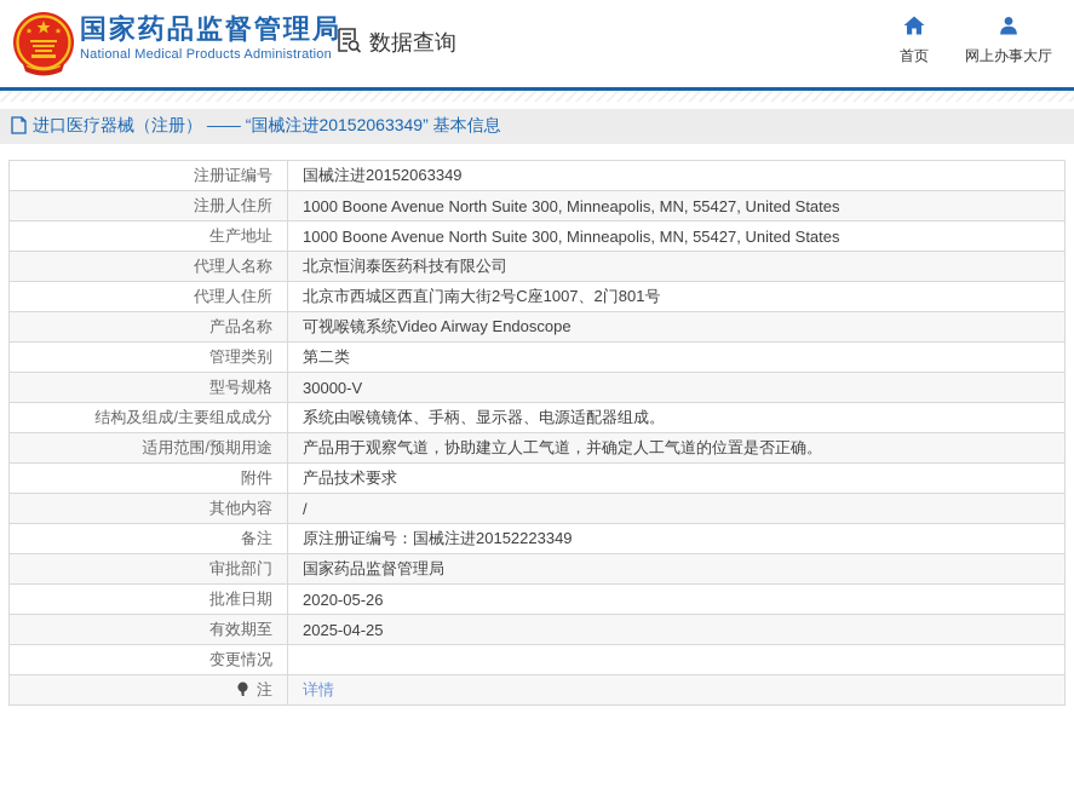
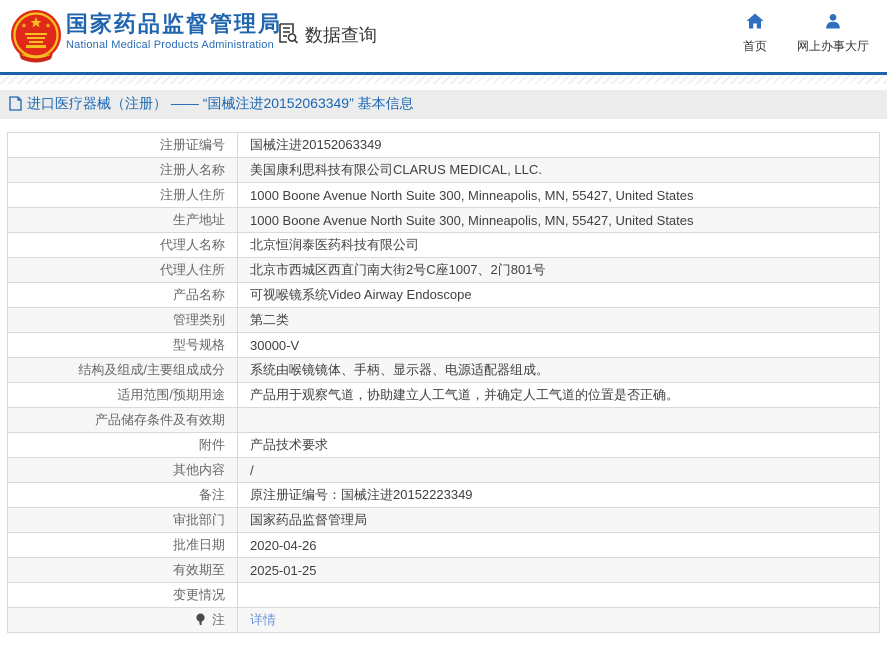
  国家药品监督管理局
  National Medical Products Administration
  数据查询
  首页
  网上办事大厅
  进口医疗器械（注册） —— “国械注进20152063349” 基本信息
  注册证编号	国械注进20152063349
+ 注册人名称	美国康利思科技有限公司CLARUS MEDICAL, LLC.
  注册人住所	1000 Boone Avenue North Suite 300, Minneapolis, MN, 55427, United States
  生产地址	1000 Boone Avenue North Suite 300, Minneapolis, MN, 55427, United States
  代理人名称	北京恒润泰医药科技有限公司
  代理人住所	北京市西城区西直门南大街2号C座1007、2门801号
  产品名称	可视喉镜系统Video Airway Endoscope
  管理类别	第二类
  型号规格	30000-V
  结构及组成/主要组成成分	系统由喉镜镜体、手柄、显示器、电源适配器组成。
  适用范围/预期用途	产品用于观察气道，协助建立人工气道，并确定人工气道的位置是否正确。
+ 产品储存条件及有效期
  附件	产品技术要求
  其他内容	/
  备注	原注册证编号：国械注进20152223349
  审批部门	国家药品监督管理局
- 批准日期	2020-05-26
+ 批准日期	2020-04-26
- 有效期至	2025-04-25
+ 有效期至	2025-01-25
  变更情况
  注	详情
